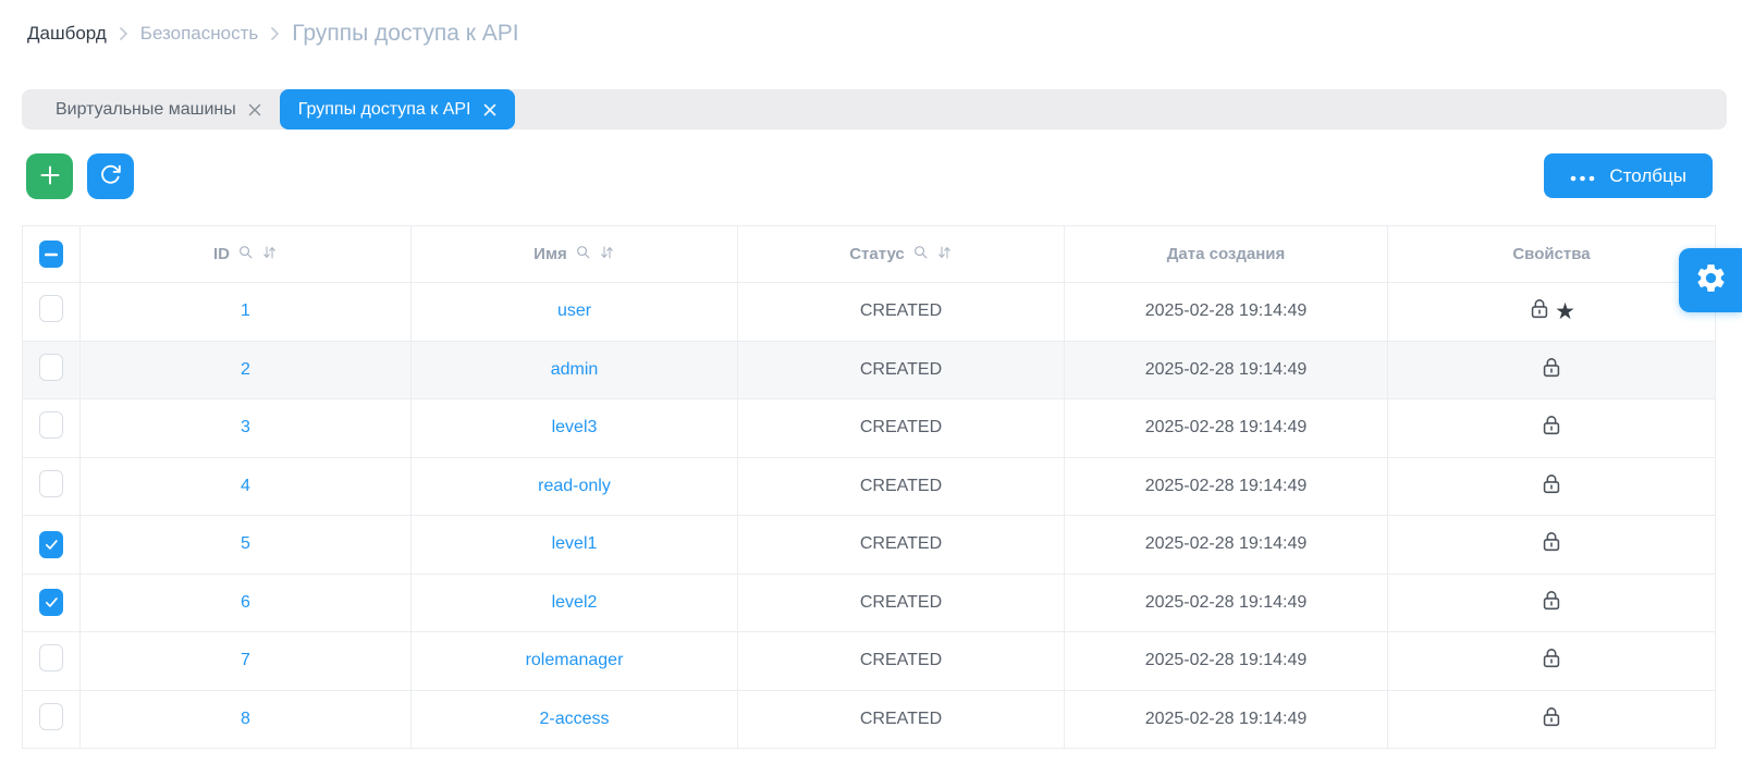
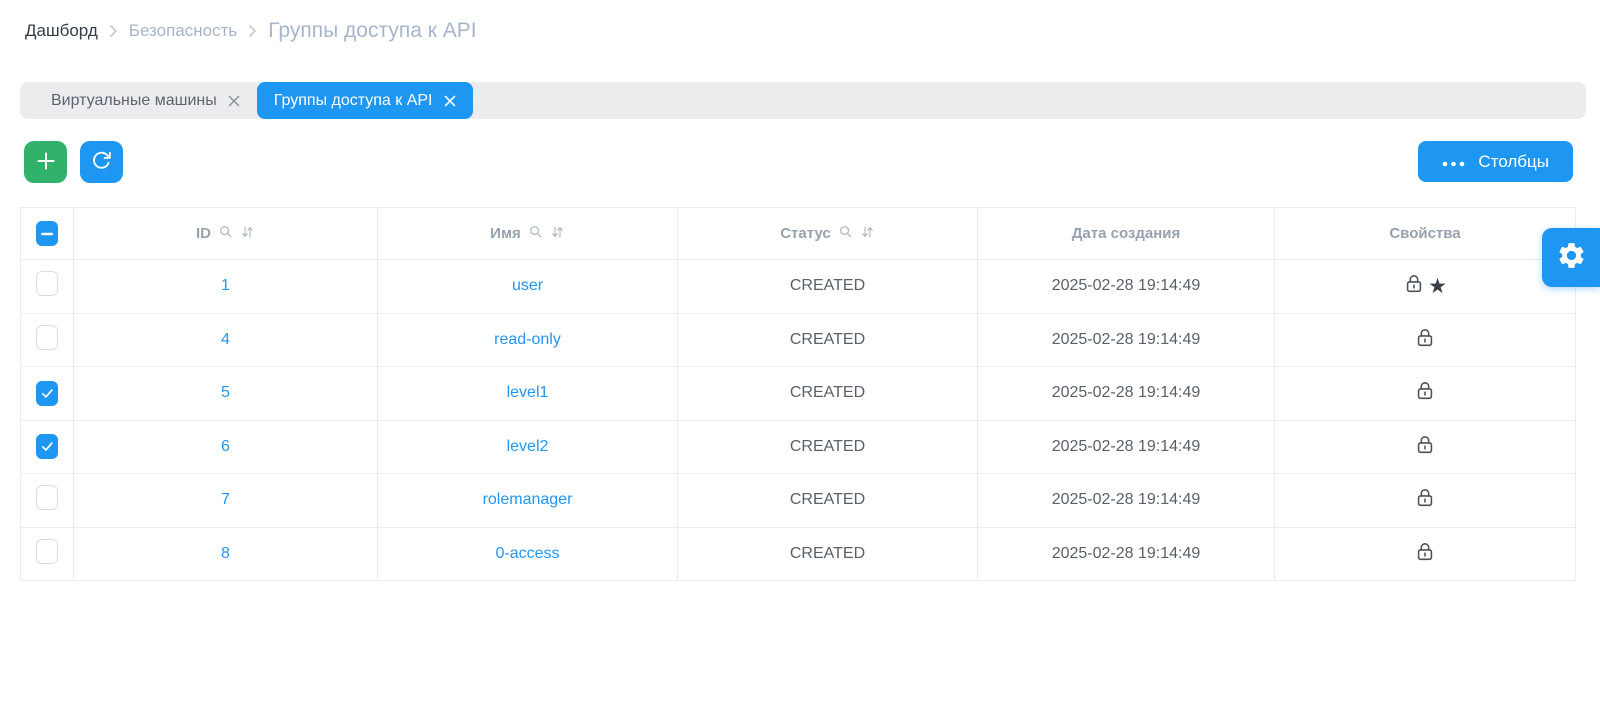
  Дашборд
  Безопасность
  Группы доступа к API
  Виртуальные машины
  Группы доступа к API
  Столбцы
  	ID	Имя	Статус	Дата создания	Свойства
  	1	user	CREATED	2025-02-28 19:14:49	★
- 	2	admin	CREATED	2025-02-28 19:14:49
- 	3	level3	CREATED	2025-02-28 19:14:49
  	4	read-only	CREATED	2025-02-28 19:14:49
  	5	level1	CREATED	2025-02-28 19:14:49
  	6	level2	CREATED	2025-02-28 19:14:49
  	7	rolemanager	CREATED	2025-02-28 19:14:49
- 	8	2-access	CREATED	2025-02-28 19:14:49
+ 	8	0-access	CREATED	2025-02-28 19:14:49
